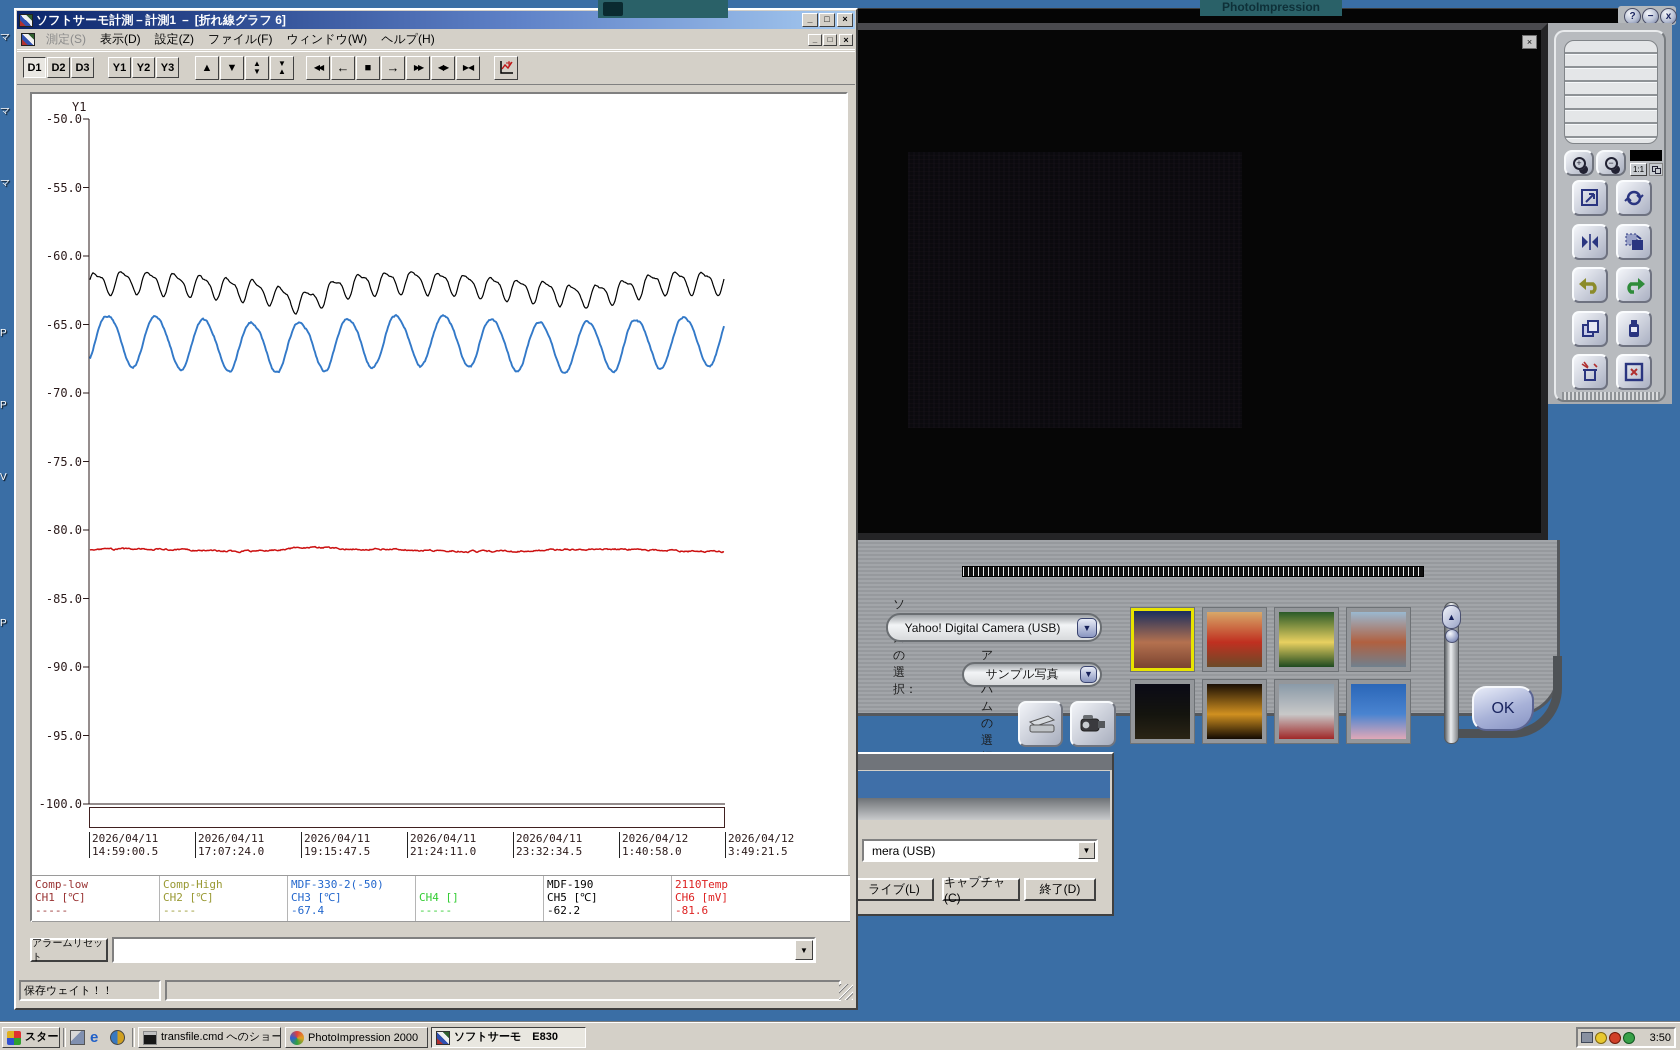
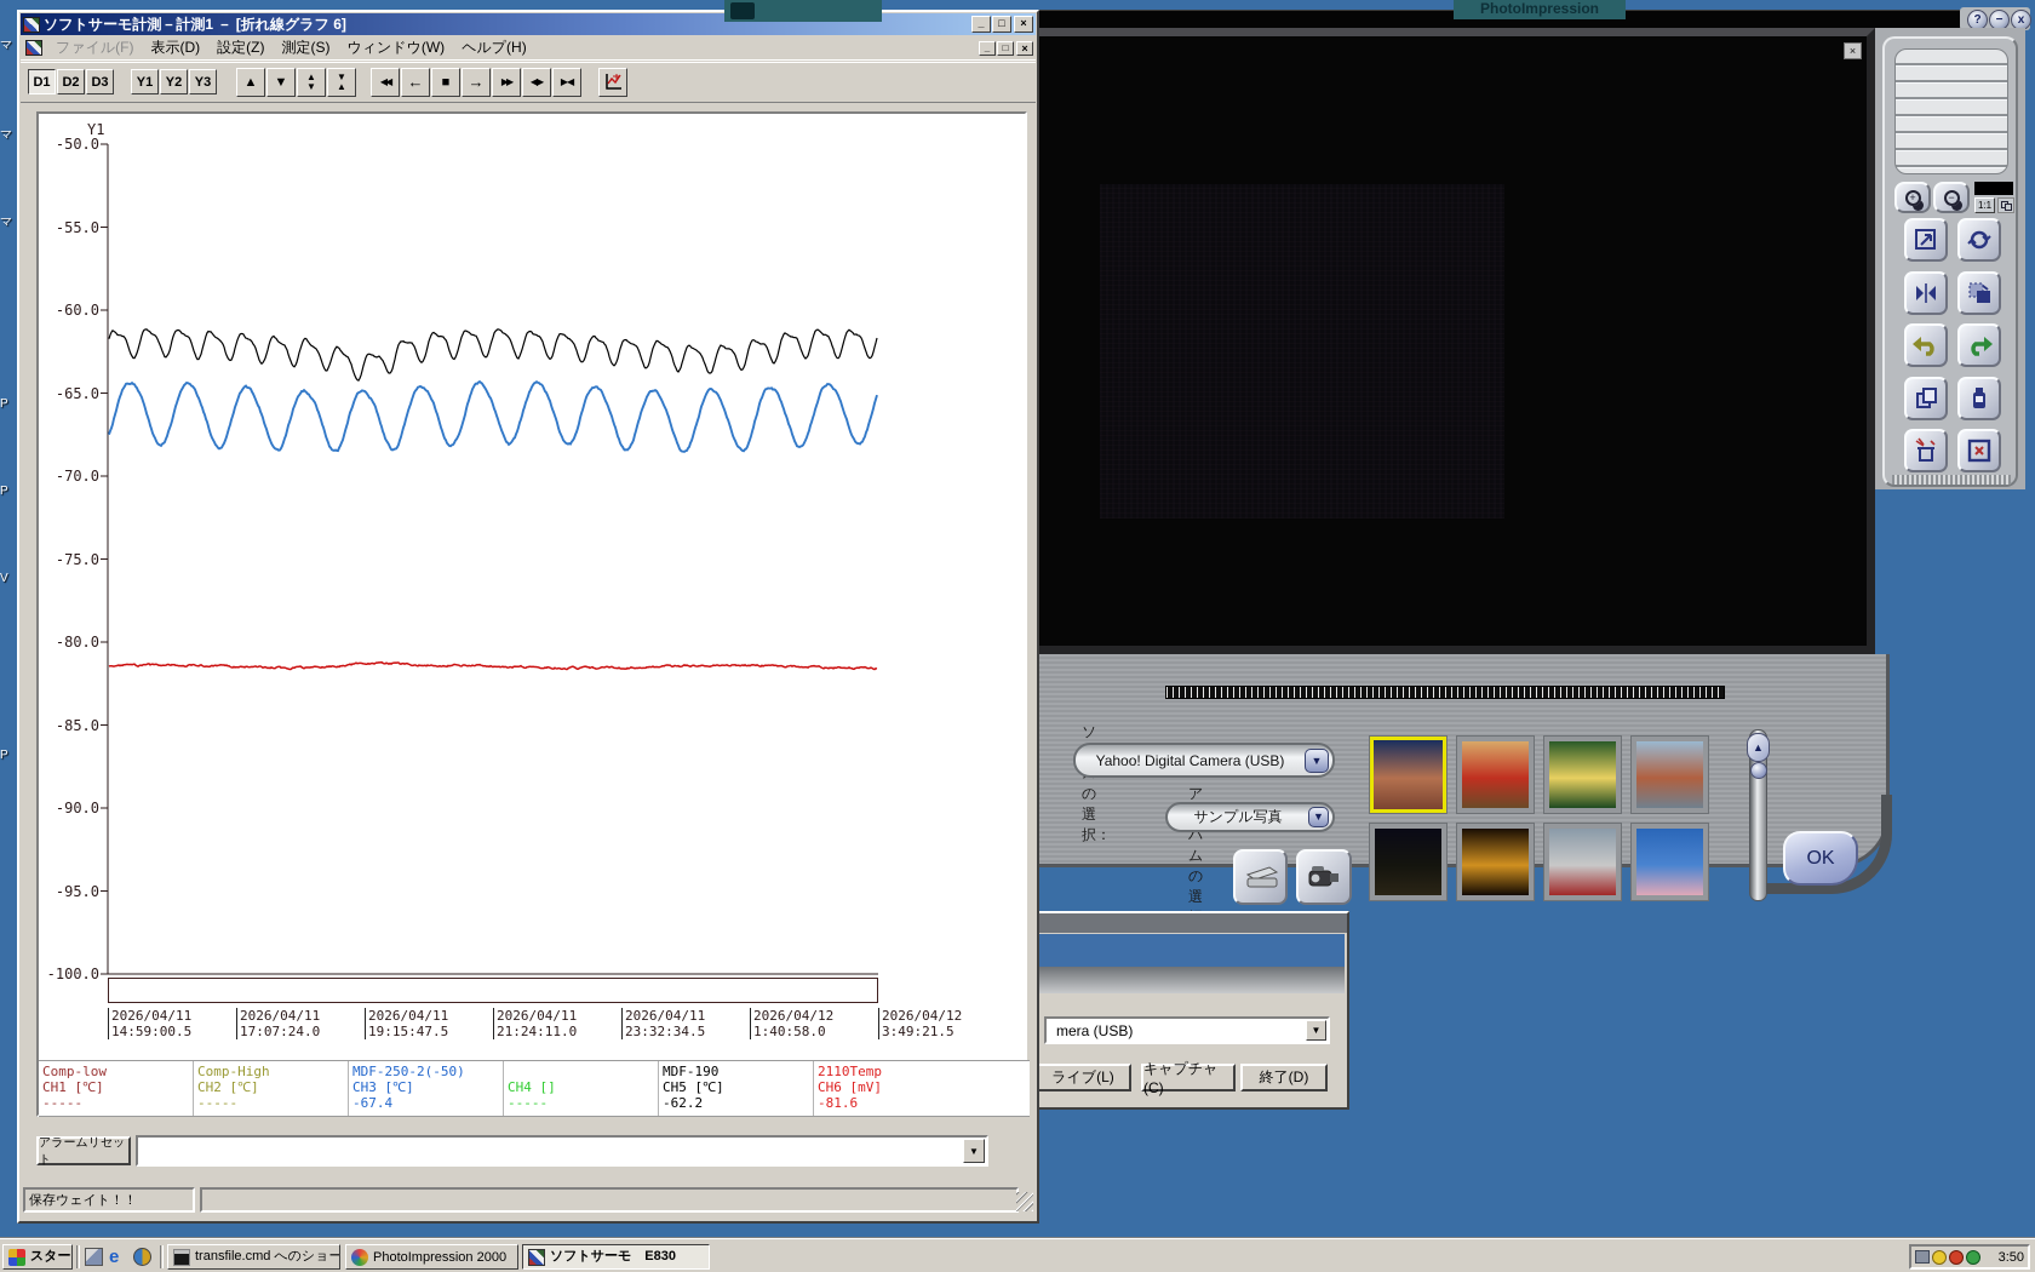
  マ
  マ
  マ
  P
  P
  V
  P
  ?
  −
  x
  ×
  +
  −
  1:1
  ソの選択：
  Yahoo! Digital Camera (USB)
  ▼
  サンプル写真
  ▼
  ▲
  OK
  PhotoImpression
  mera (USB)
  ▼
  ライブ(L)
  キャプチャ(C)
  終了(D)
  ソフトサーモ計測－計測1 － [折れ線グラフ 6]
  _
  □
  ×
- 測定(S)
+ ファイル(F)
  表示(D)
  設定(Z)
- ファイル(F)
+ 測定(S)
  ウィンドウ(W)
  ヘルプ(H)
  _
  □
  ×
  D1
  D2
  D3
  Y1
  Y2
  Y3
  ▲
  ▼
  ▲
  ▼
  ▼
  ▲
  ◀◀
  ←
  ■
  →
  ▶▶
  ◀▶
  ▶◀
  Y1
  -50.0
  -55.0
  -60.0
  -65.0
  -70.0
  -75.0
  -80.0
  -85.0
  -90.0
  -95.0
  -100.0
  2026/04/11
  14:59:00.5
  2026/04/11
  17:07:24.0
  2026/04/11
  19:15:47.5
  2026/04/11
  21:24:11.0
  2026/04/11
  23:32:34.5
  2026/04/12
  1:40:58.0
  2026/04/12
  3:49:21.5
  Comp-low
  CH1 [℃]
  -----
  Comp-High
  CH2 [℃]
  -----
- MDF-330-2(-50)
+ MDF-250-2(-50)
  CH3 [℃]
  -67.4
  CH4 []
  -----
  MDF-190
  CH5 [℃]
  -62.2
  2110Temp
  CH6 [mV]
  -81.6
  アラームリセット
  ▼
  保存ウェイト！！
  スター
  e
  transfile.cmd へのショー
  PhotoImpression 2000
  ソフトサーモ E830
  3:50
